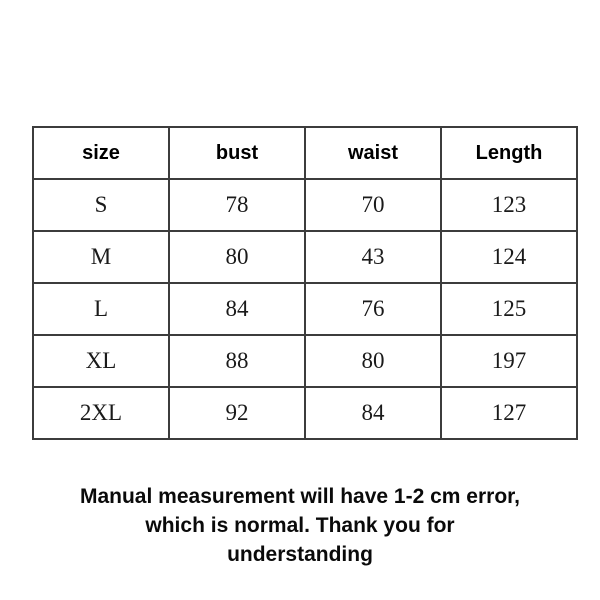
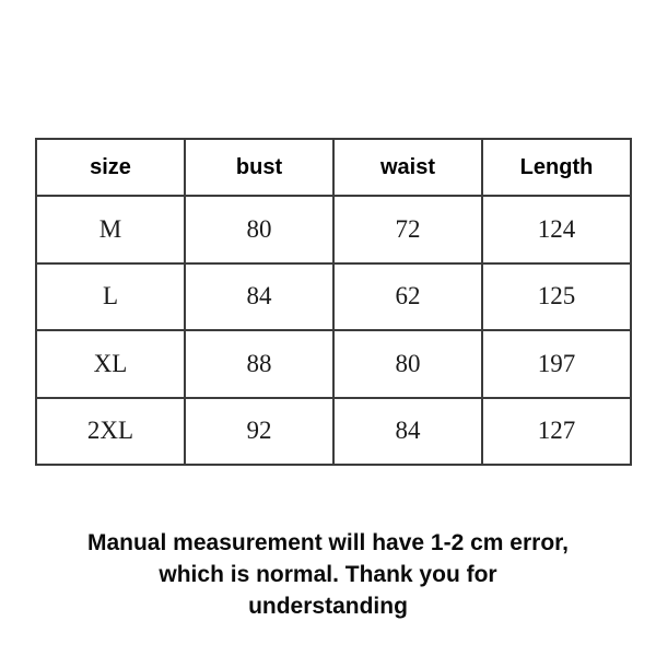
  size	bust	waist	Length
- S	78	70	123
- M	80	43	124
+ M	80	72	124
- L	84	76	125
+ L	84	62	125
  XL	88	80	197
  2XL	92	84	127
  Manual measurement will have 1-2 cm error, which is normal. Thank you for understanding
